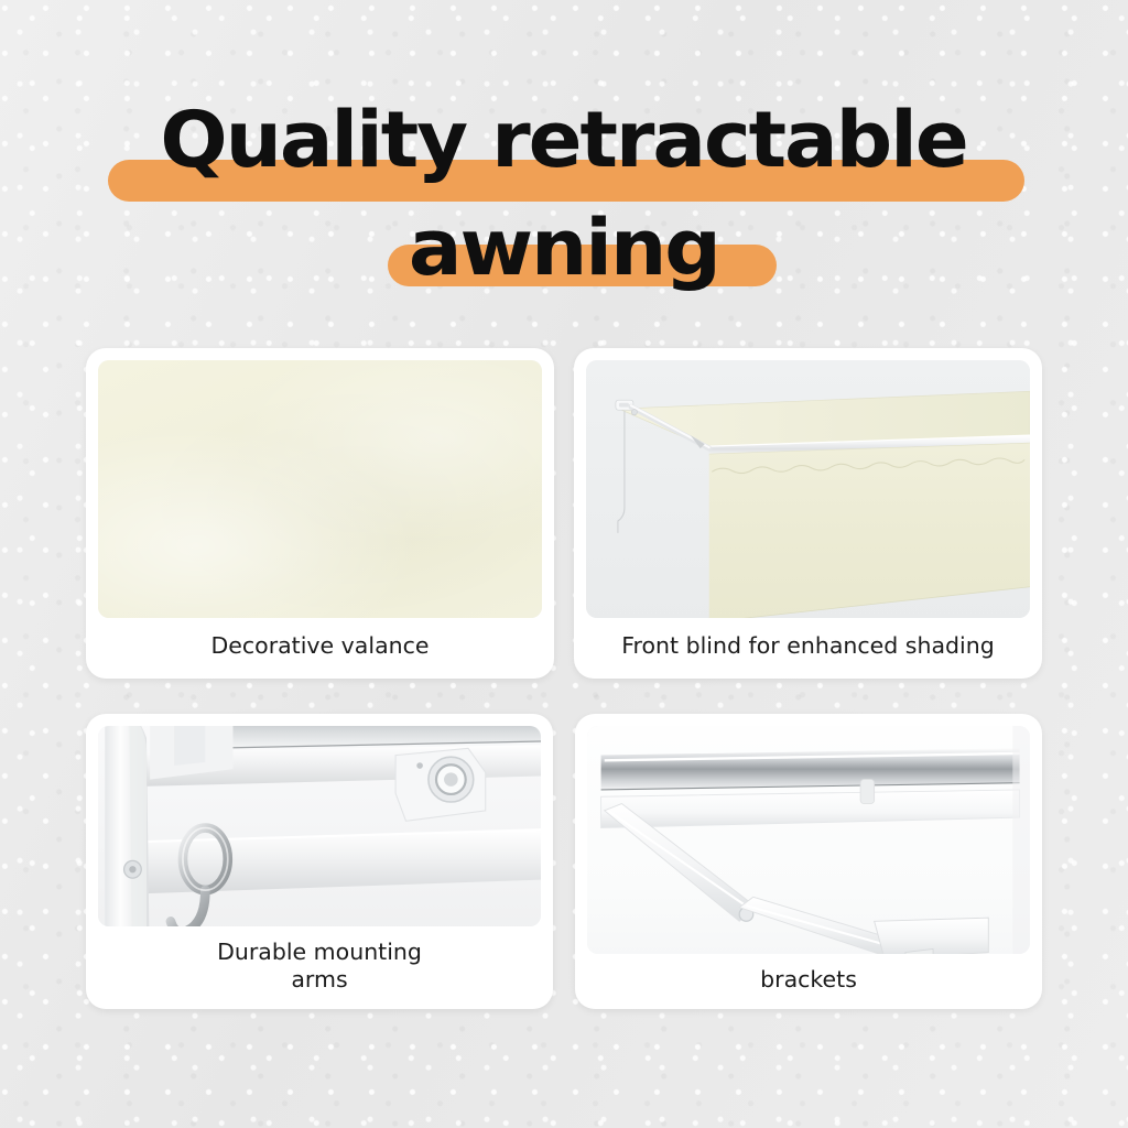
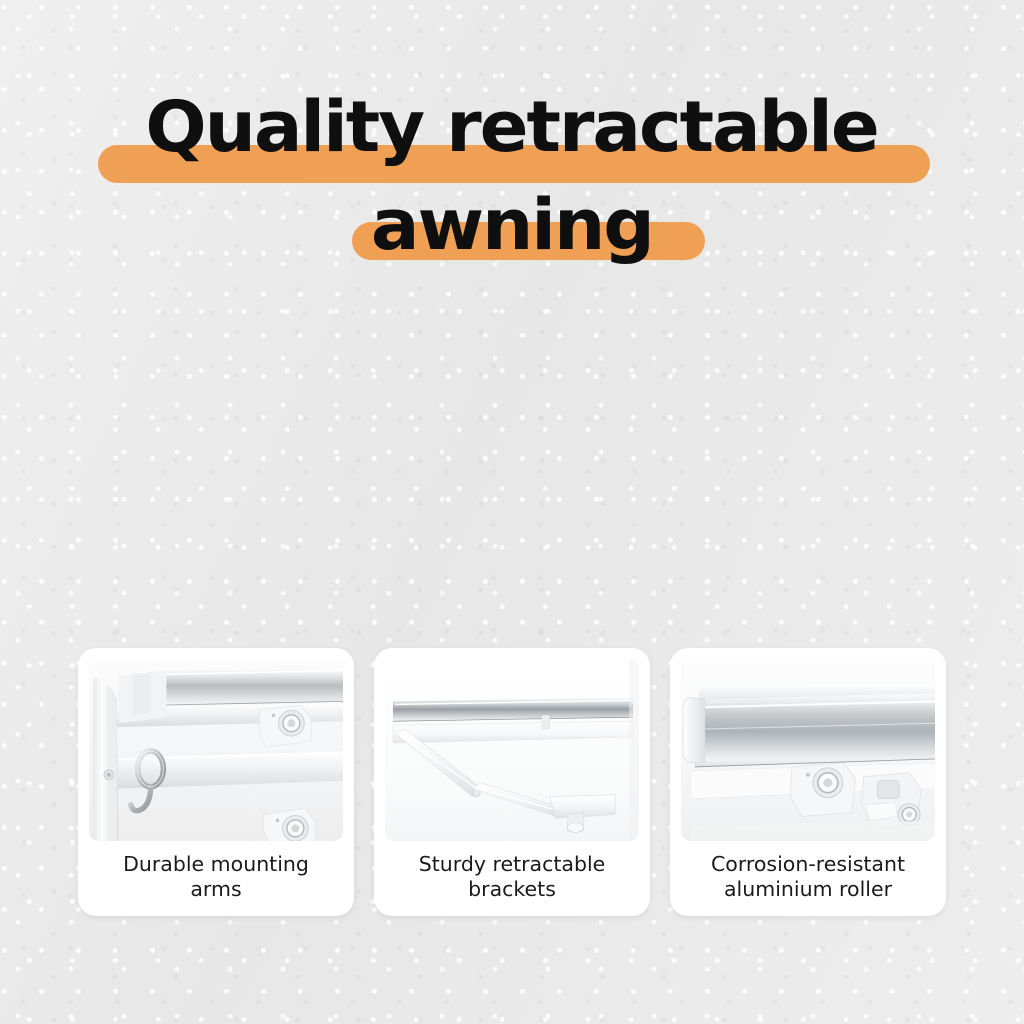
  Quality retractable
  awning
- Decorative valance
- Front blind for enhanced shading
  Durable mounting
  arms
+ Sturdy retractable
  brackets
+ Corrosion-resistant
+ aluminium roller
